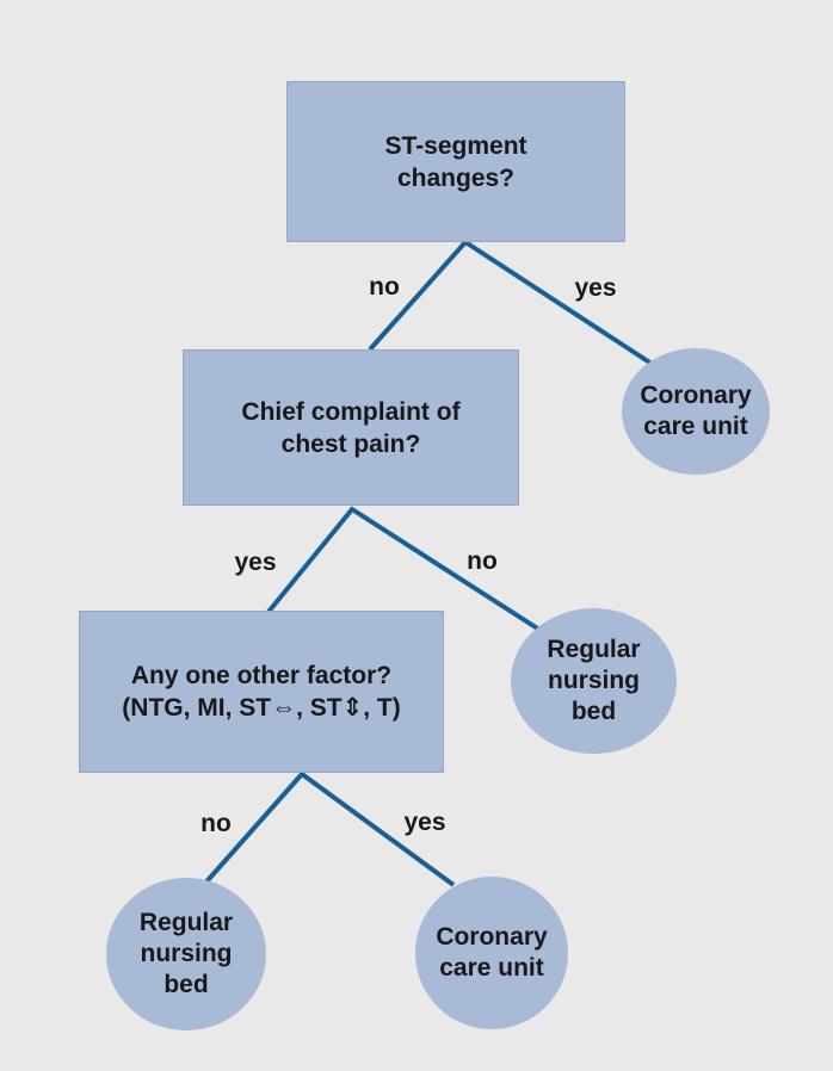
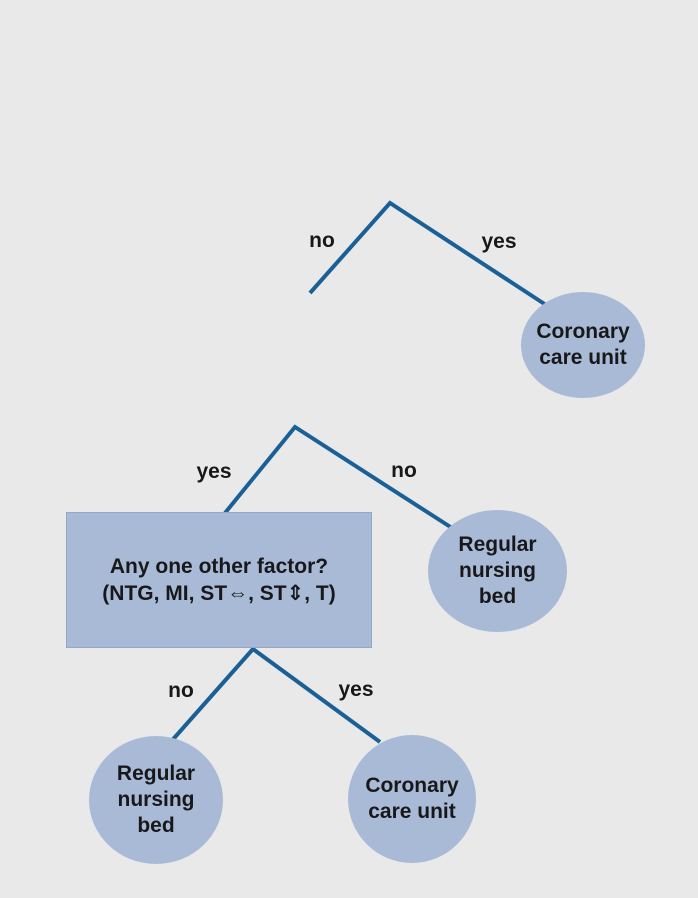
- ST-segment
- changes?
- Chief complaint of
- chest pain?
  Any one other factor?
  (NTG, MI, ST⇔, ST⇕, T)
  Coronary
  care unit
  Regular
  nursing
  bed
  Regular
  nursing
  bed
  Coronary
  care unit
  no
  yes
  yes
  no
  no
  yes
